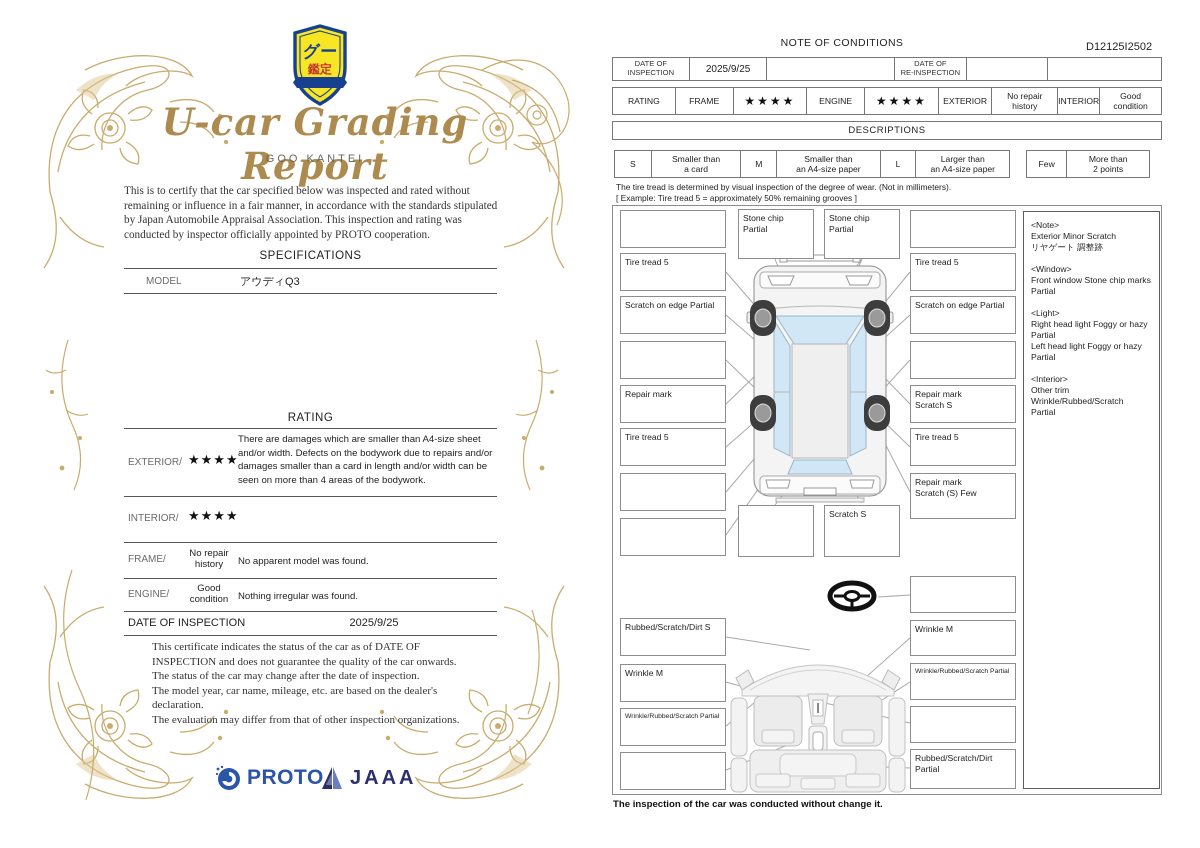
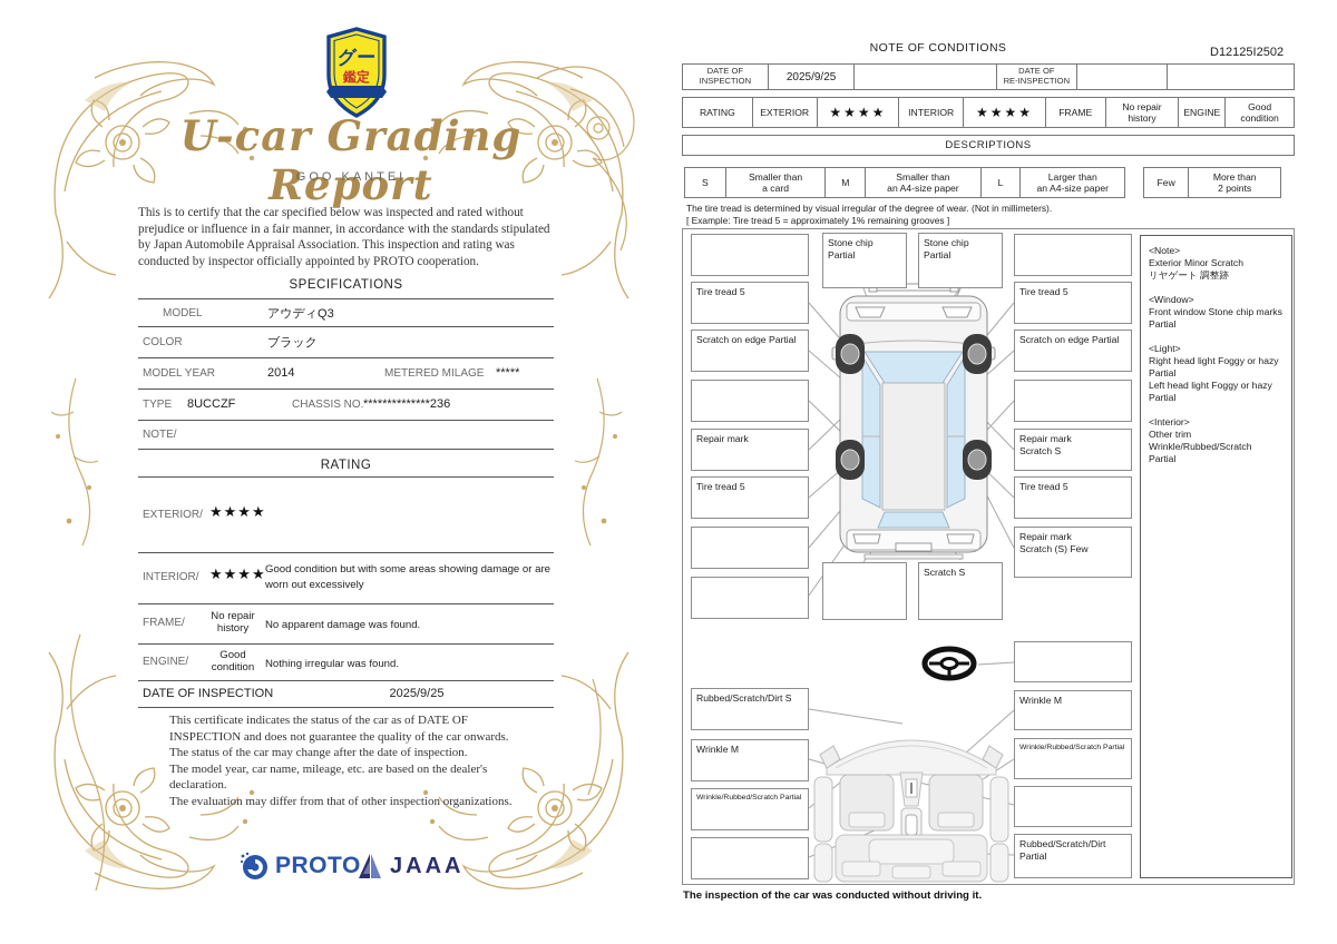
  グー
  鑑定
  U-car Grading Report
  GOO KANTEI
- This is to certify that the car specified below was inspected and rated without remaining or influence in a fair manner, in accordance with the standards stipulated by Japan Automobile Appraisal Association. This inspection and rating was conducted by inspector officially appointed by PROTO cooperation.
+ This is to certify that the car specified below was inspected and rated without prejudice or influence in a fair manner, in accordance with the standards stipulated by Japan Automobile Appraisal Association. This inspection and rating was conducted by inspector officially appointed by PROTO cooperation.
  SPECIFICATIONS
  MODEL
  アウディQ3
+ COLOR
+ ブラック
+ MODEL YEAR
+ 2014
+ METERED MILAGE
+ *****
+ TYPE
+ 8UCCZF
+ CHASSIS NO.
+ **************236
+ NOTE/
  RATING
  EXTERIOR/
  ★★★★
- There are damages which are smaller than A4-size sheet and/or width. Defects on the bodywork due to repairs and/or damages smaller than a card in length and/or width can be seen on more than 4 areas of the bodywork.
  INTERIOR/
  ★★★★
+ Good condition but with some areas showing damage or are worn out excessively
  FRAME/
  No repair
  history
- No apparent model was found.
+ No apparent damage was found.
  ENGINE/
  Good
  condition
  Nothing irregular was found.
  DATE OF INSPECTION
  2025/9/25
  This certificate indicates the status of the car as of DATE OF
  INSPECTION and does not guarantee the quality of the car onwards.
  The status of the car may change after the date of inspection.
  The model year, car name, mileage, etc. are based on the dealer's
  declaration.
  The evaluation may differ from that of other inspection organizations.
  PROTO
  JAAA
  NOTE OF CONDITIONS
  D12125I2502
  DATE OF
  INSPECTION
  2025/9/25
  DATE OF
  RE-INSPECTION
  RATING
- FRAME
+ EXTERIOR
  ★★★★
- ENGINE
+ INTERIOR
  ★★★★
- EXTERIOR
+ FRAME
  No repair
  history
- INTERIOR
+ ENGINE
  Good
  condition
  DESCRIPTIONS
  S
  Smaller than
  a card
  M
  Smaller than
  an A4-size paper
  L
  Larger than
  an A4-size paper
  Few
  More than
  2 points
- The tire tread is determined by visual inspection of the degree of wear. (Not in millimeters).
+ The tire tread is determined by visual irregular of the degree of wear. (Not in millimeters).
- [ Example: Tire tread 5 = approximately 50% remaining grooves ]
+ [ Example: Tire tread 5 = approximately 1% remaining grooves ]
  Tire tread 5
  Scratch on edge Partial
  Repair mark
  Tire tread 5
  Stone chip Partial
  Stone chip Partial
  Tire tread 5
  Scratch on edge Partial
  Repair mark
  Scratch S
  Tire tread 5
  Repair mark
  Scratch (S) Few
  Scratch S
  Rubbed/Scratch/Dirt S
  Wrinkle M
  Wrinkle M
  Rubbed/Scratch/Dirt Partial
  <Note>
  Exterior Minor Scratch
  リヤゲート 調整跡
  <Window>
  Front window Stone chip marks
  Partial
  <Light>
  Right head light Foggy or hazy
  Partial
  Left head light Foggy or hazy
  Partial
  <Interior>
  Other trim
  Wrinkle/Rubbed/Scratch
  Partial
- The inspection of the car was conducted without change it.
+ The inspection of the car was conducted without driving it.
